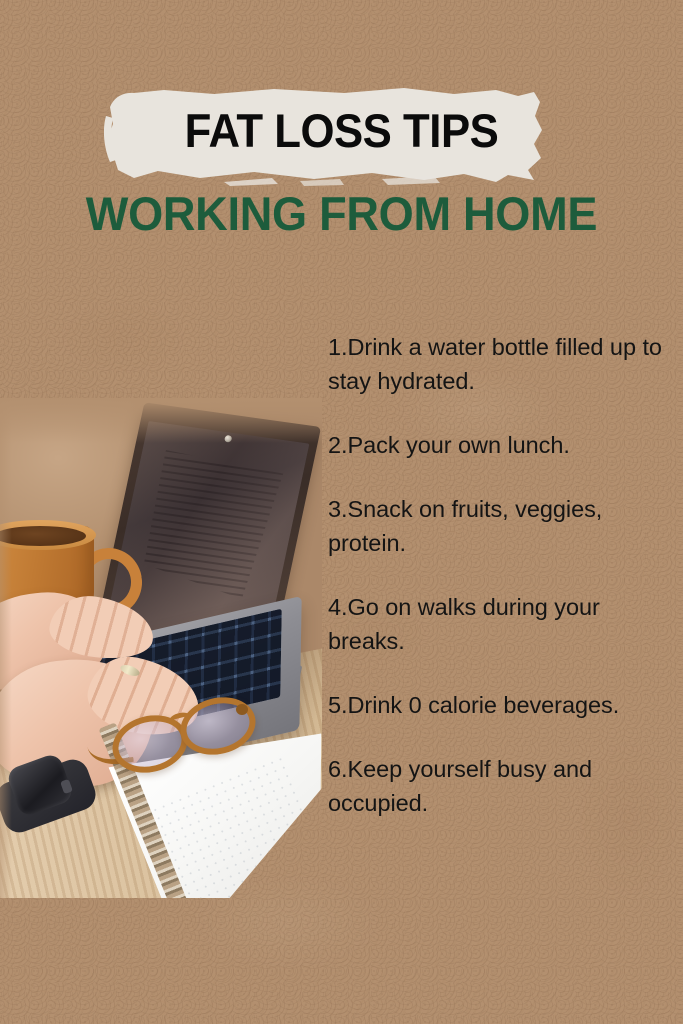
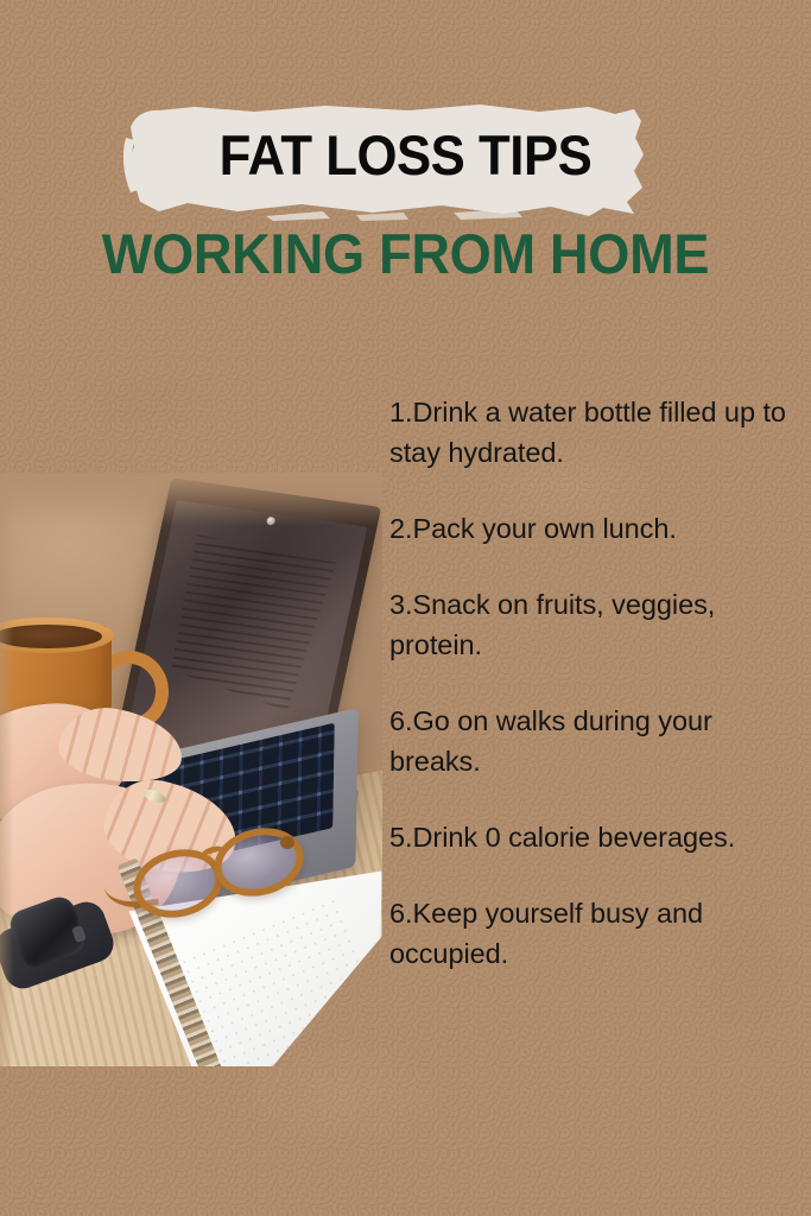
  FAT LOSS TIPS
  WORKING FROM HOME
  1.Drink a water bottle filled up to stay hydrated.
  2.Pack your own lunch.
  3.Snack on fruits, veggies, protein.
- 4.Go on walks during your breaks.
+ 6.Go on walks during your breaks.
  5.Drink 0 calorie beverages.
  6.Keep yourself busy and occupied.
